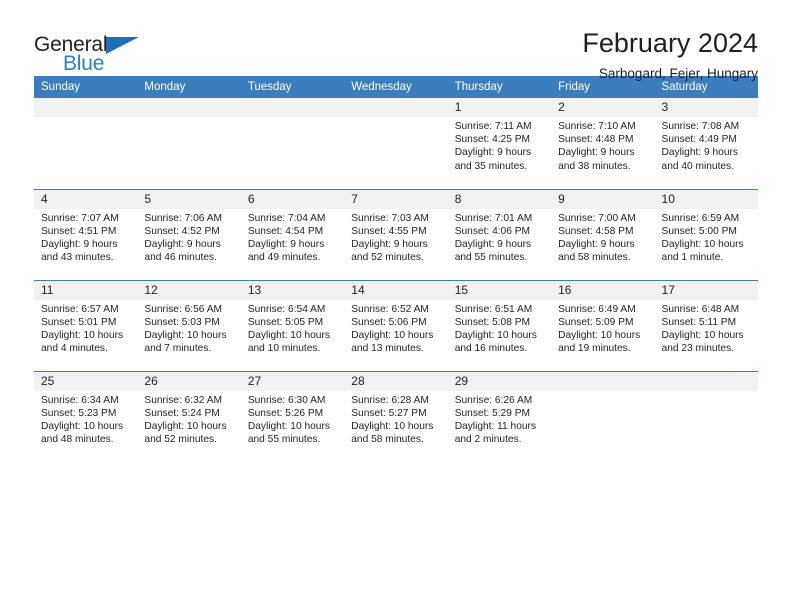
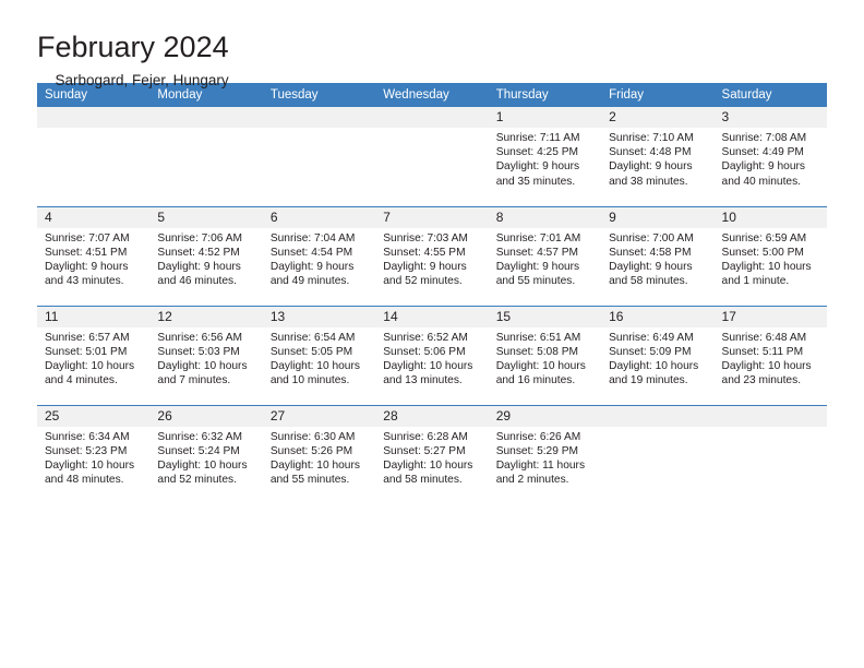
- General
- Blue
  February 2024
  Sarbogard, Fejer, Hungary
  Sunday	Monday	Tuesday	Wednesday	Thursday	Friday	Saturday
  				1Sunrise: 7:11 AMSunset: 4:25 PMDaylight: 9 hoursand 35 minutes.	2Sunrise: 7:10 AMSunset: 4:48 PMDaylight: 9 hoursand 38 minutes.	3Sunrise: 7:08 AMSunset: 4:49 PMDaylight: 9 hoursand 40 minutes.
- 4Sunrise: 7:07 AMSunset: 4:51 PMDaylight: 9 hoursand 43 minutes.	5Sunrise: 7:06 AMSunset: 4:52 PMDaylight: 9 hoursand 46 minutes.	6Sunrise: 7:04 AMSunset: 4:54 PMDaylight: 9 hoursand 49 minutes.	7Sunrise: 7:03 AMSunset: 4:55 PMDaylight: 9 hoursand 52 minutes.	8Sunrise: 7:01 AMSunset: 4:06 PMDaylight: 9 hoursand 55 minutes.	9Sunrise: 7:00 AMSunset: 4:58 PMDaylight: 9 hoursand 58 minutes.	10Sunrise: 6:59 AMSunset: 5:00 PMDaylight: 10 hoursand 1 minute.
+ 4Sunrise: 7:07 AMSunset: 4:51 PMDaylight: 9 hoursand 43 minutes.	5Sunrise: 7:06 AMSunset: 4:52 PMDaylight: 9 hoursand 46 minutes.	6Sunrise: 7:04 AMSunset: 4:54 PMDaylight: 9 hoursand 49 minutes.	7Sunrise: 7:03 AMSunset: 4:55 PMDaylight: 9 hoursand 52 minutes.	8Sunrise: 7:01 AMSunset: 4:57 PMDaylight: 9 hoursand 55 minutes.	9Sunrise: 7:00 AMSunset: 4:58 PMDaylight: 9 hoursand 58 minutes.	10Sunrise: 6:59 AMSunset: 5:00 PMDaylight: 10 hoursand 1 minute.
  11Sunrise: 6:57 AMSunset: 5:01 PMDaylight: 10 hoursand 4 minutes.	12Sunrise: 6:56 AMSunset: 5:03 PMDaylight: 10 hoursand 7 minutes.	13Sunrise: 6:54 AMSunset: 5:05 PMDaylight: 10 hoursand 10 minutes.	14Sunrise: 6:52 AMSunset: 5:06 PMDaylight: 10 hoursand 13 minutes.	15Sunrise: 6:51 AMSunset: 5:08 PMDaylight: 10 hoursand 16 minutes.	16Sunrise: 6:49 AMSunset: 5:09 PMDaylight: 10 hoursand 19 minutes.	17Sunrise: 6:48 AMSunset: 5:11 PMDaylight: 10 hoursand 23 minutes.
  25Sunrise: 6:34 AMSunset: 5:23 PMDaylight: 10 hoursand 48 minutes.	26Sunrise: 6:32 AMSunset: 5:24 PMDaylight: 10 hoursand 52 minutes.	27Sunrise: 6:30 AMSunset: 5:26 PMDaylight: 10 hoursand 55 minutes.	28Sunrise: 6:28 AMSunset: 5:27 PMDaylight: 10 hoursand 58 minutes.	29Sunrise: 6:26 AMSunset: 5:29 PMDaylight: 11 hoursand 2 minutes.
